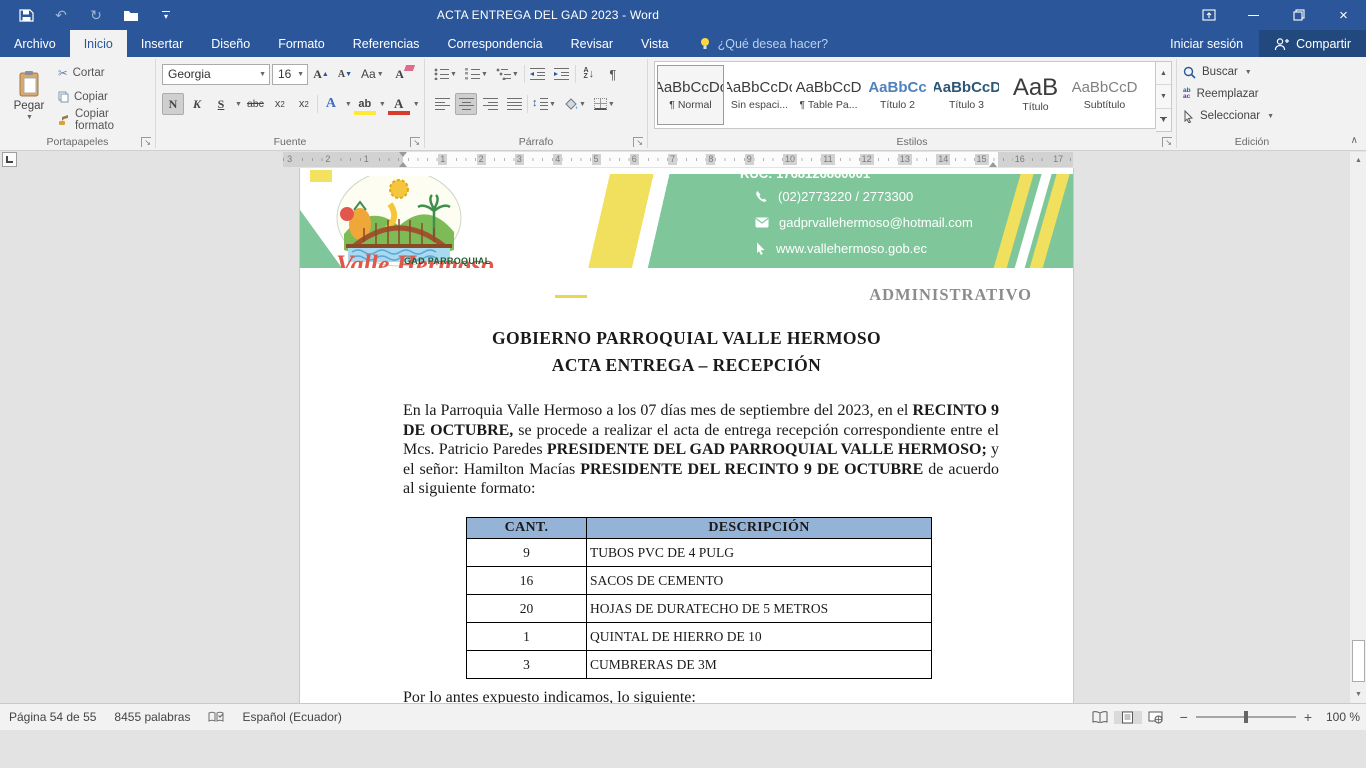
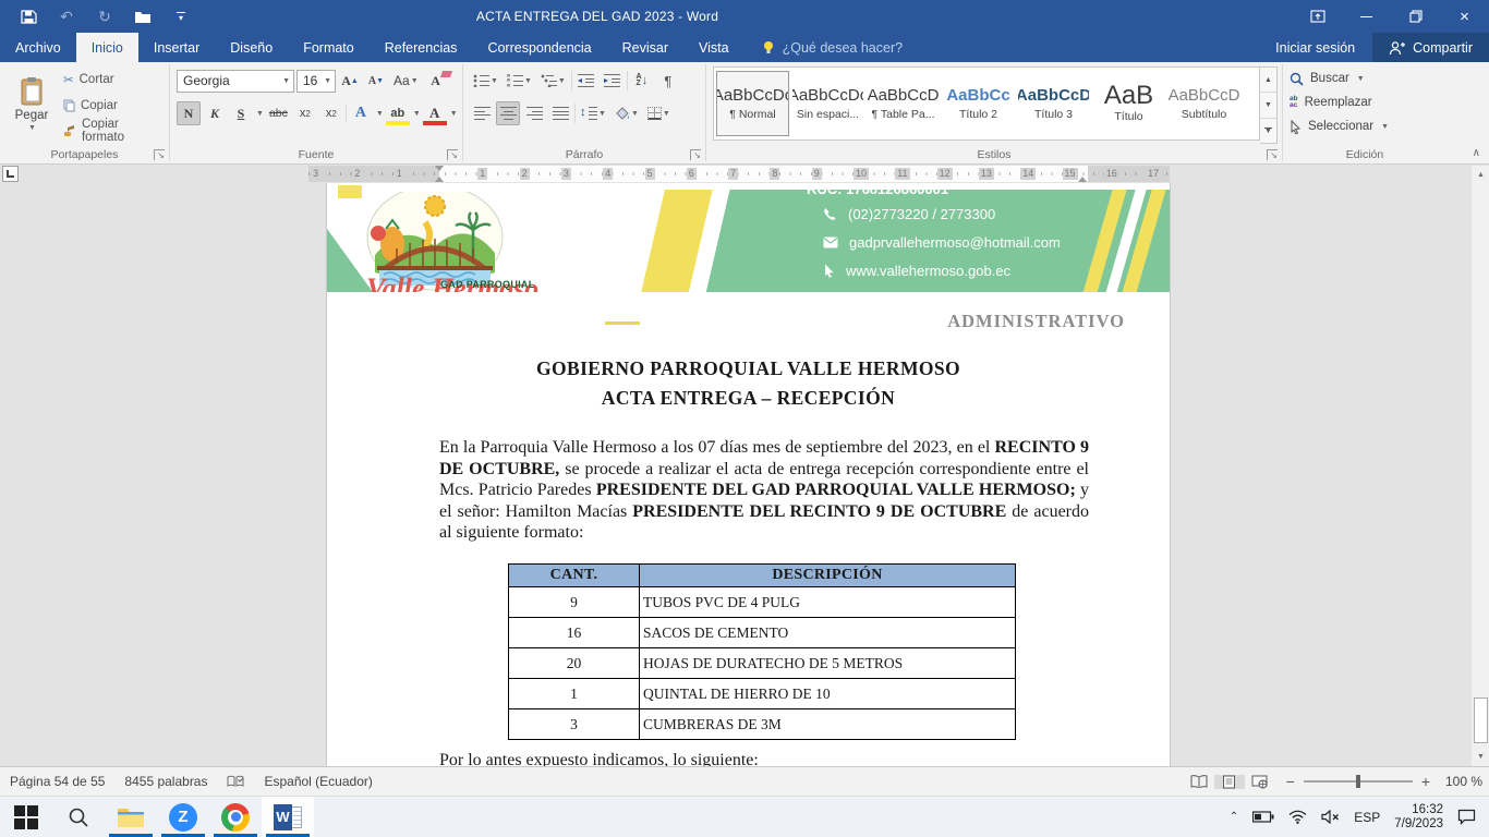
  ↶
  ↻
  ▾
  ACTA ENTREGA DEL GAD 2023 - Word
  ×
  Archivo
  Inicio
  Insertar
  Diseño
  Formato
  Referencias
  Correspondencia
  Revisar
  Vista
  ¿Qué desea hacer?
  Iniciar sesión
  Compartir
  Pegar
  ✂
  Cortar
  Copiar
  Copiar formato
  ↘
  Portapapeles
  Georgia
  16
  A
  ▲
  A
  ▼
  Aa
  A
  N
  K
  S
  abc
  x
  2
  x
  2
  A
  ab
  A
  ↘
  Fuente
  ↓
  ¶
  ↘
  Párrafo
  AaBbCcD
  ¶ Normal
  AaBbCcD
  Sin espaci...
  AaBbCcD
  ¶ Table Pa...
  AaBbCc
  Título 2
  AaBbCcD
  Título 3
  AaB
  Título
  AaBbCcD
  Subtítulo
  ↘
  Estilos
  Buscar
  Reemplazar
  Seleccionar
  Edición
  ∧
  1
  2
  3
  1
  2
  3
  4
  5
  6
  7
  8
  9
  10
  11
  12
  13
  14
  15
  16
  17
  Valle Hermoso
  GAD PARROQUIAL
  RUC: 1768126860001
  (02)2773220 / 2773300
  gadprvallehermoso@hotmail.com
  www.vallehermoso.gob.ec
  ADMINISTRATIVO
  GOBIERNO PARROQUIAL VALLE HERMOSO
  ACTA ENTREGA – RECEPCIÓN
  En la Parroquia Valle Hermoso a los 07 días mes de septiembre del 2023, en el RECINTO 9 DE OCTUBRE, se procede a realizar el acta de entrega recepción correspondiente entre el Mcs. Patricio Paredes PRESIDENTE DEL GAD PARROQUIAL VALLE HERMOSO; y el señor: Hamilton Macías PRESIDENTE DEL RECINTO 9 DE OCTUBRE de acuerdo al siguiente formato:
  CANT.	DESCRIPCIÓN
  9	TUBOS PVC DE 4 PULG
  16	SACOS DE CEMENTO
  20	HOJAS DE DURATECHO DE 5 METROS
  1	QUINTAL DE HIERRO DE 10
  3	CUMBRERAS DE 3M
  Por lo antes expuesto indicamos, lo siguiente:
  Página 54 de 55
  8455 palabras
  Español (Ecuador)
  −
  +
  100 %
+ Z
+ W
+ ⌃
+ ESP
+ 16:32
+ 7/9/2023
